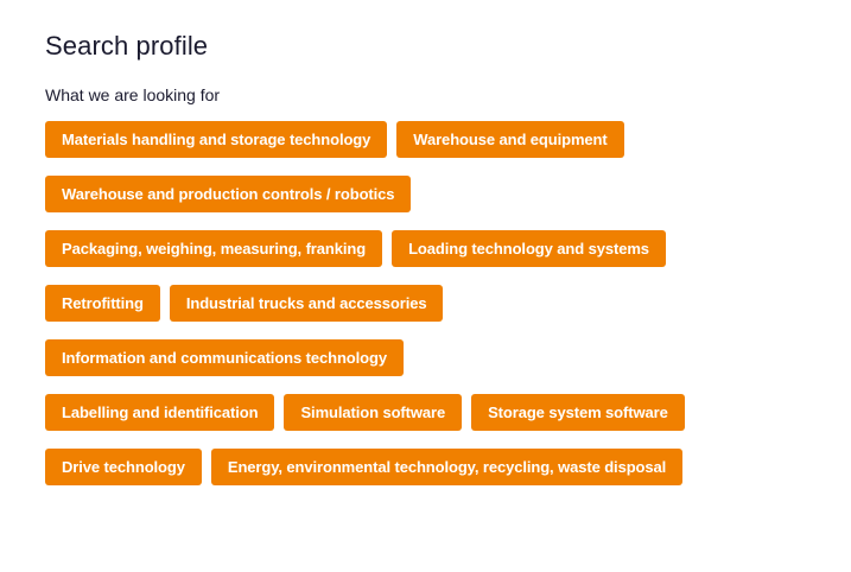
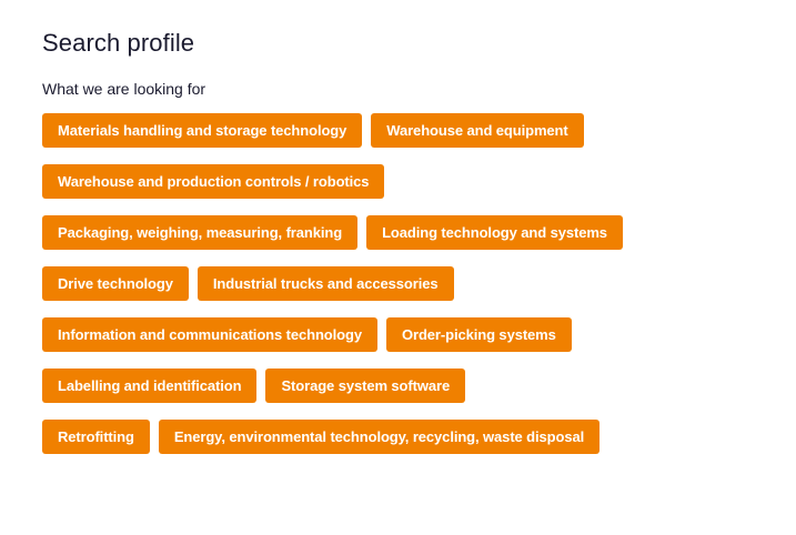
  Search profile
  What we are looking for
  Materials handling and storage technology
  Warehouse and equipment
  Warehouse and production controls / robotics
  Packaging, weighing, measuring, franking
  Loading technology and systems
- Retrofitting
+ Drive technology
  Industrial trucks and accessories
  Information and communications technology
+ Order-picking systems
  Labelling and identification
- Simulation software
  Storage system software
- Drive technology
+ Retrofitting
  Energy, environmental technology, recycling, waste disposal
